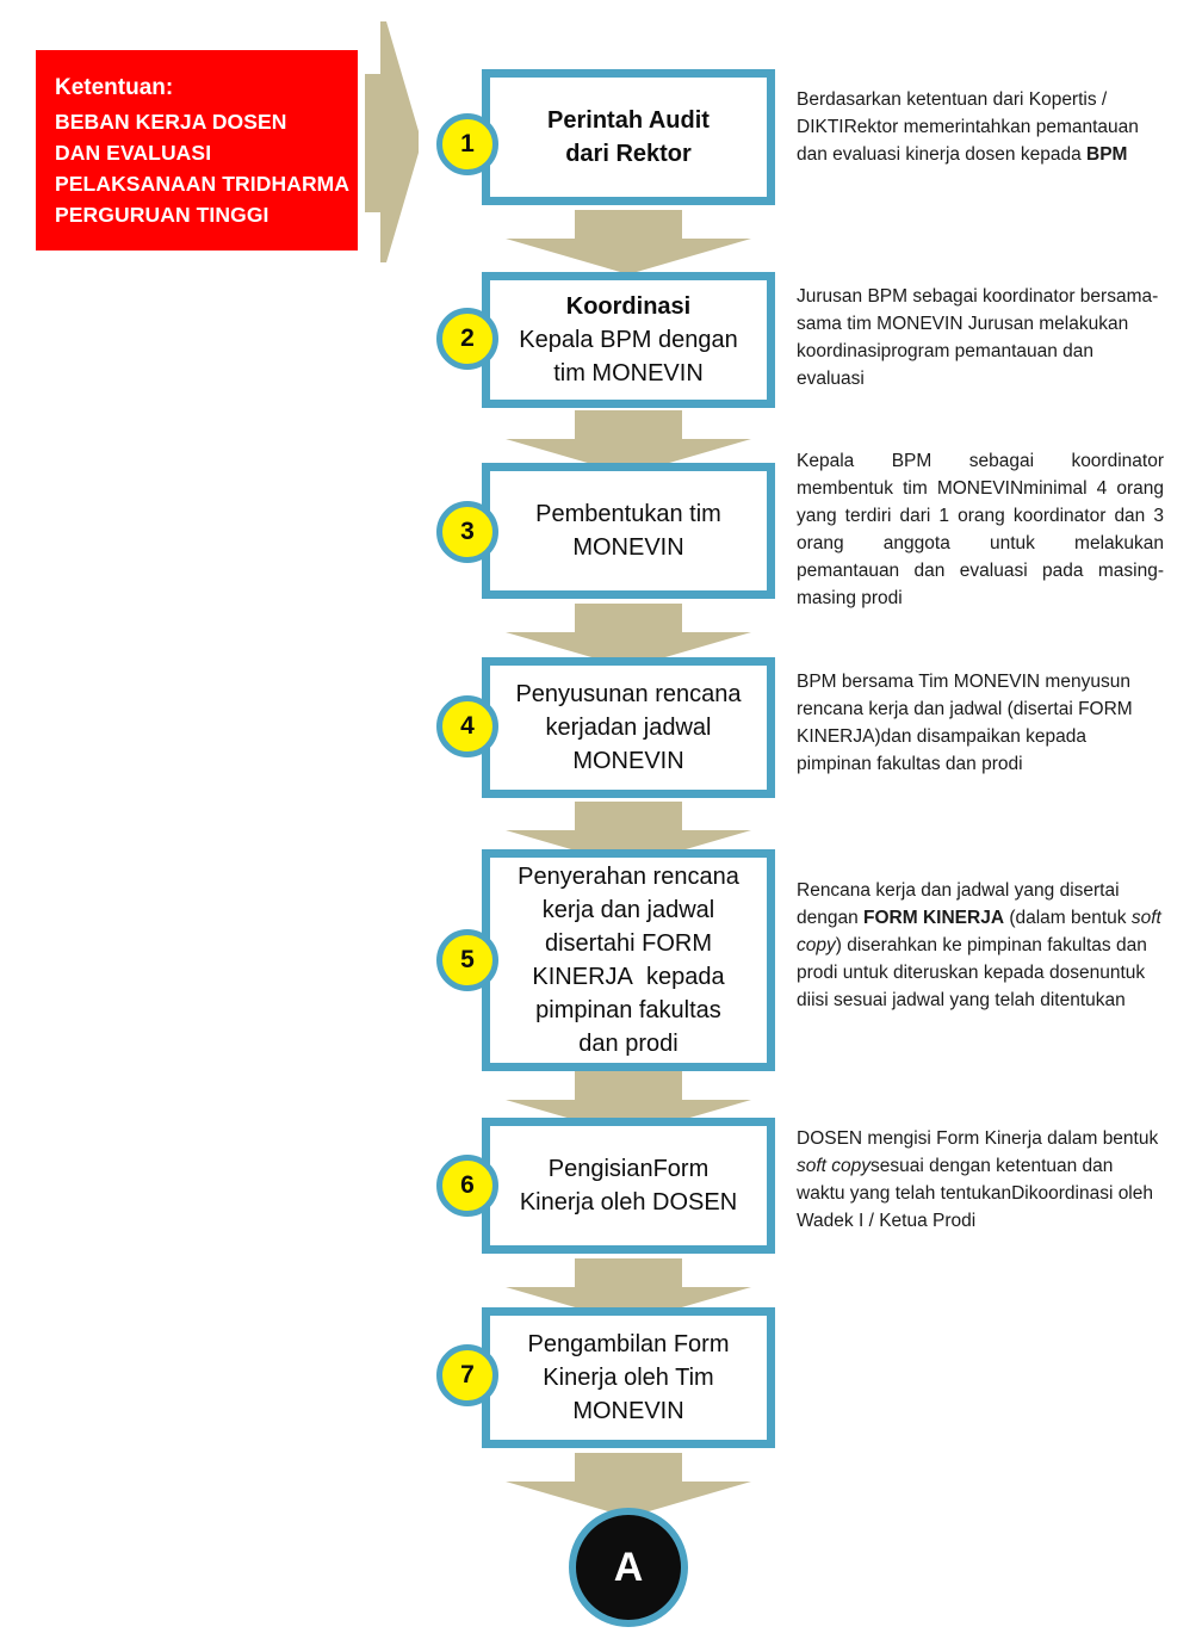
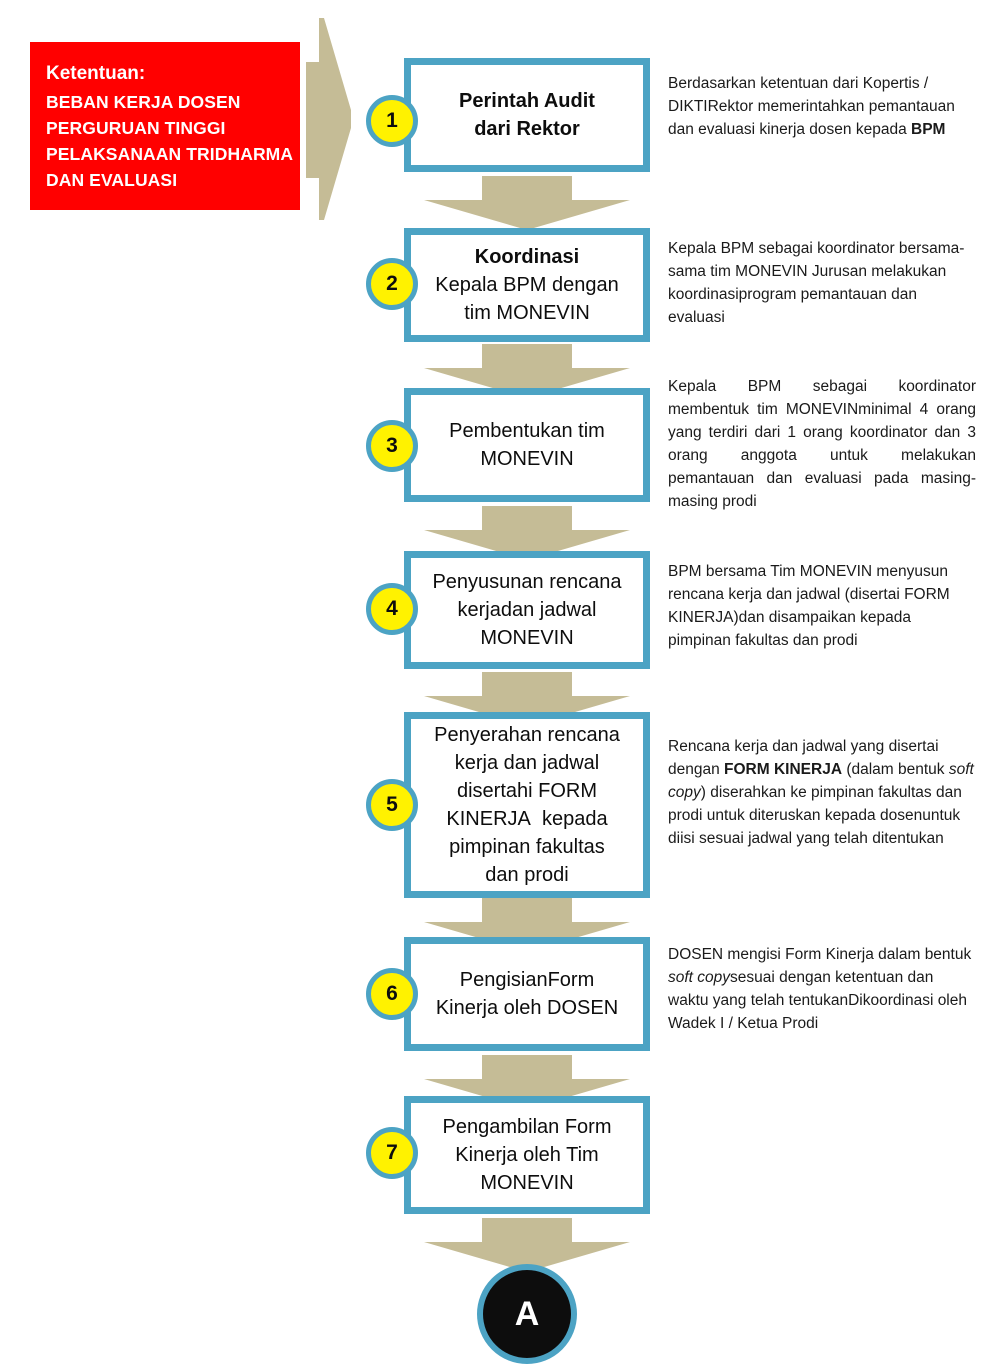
  Ketentuan:
  BEBAN KERJA DOSEN
- DAN EVALUASI
+ PERGURUAN TINGGI
  PELAKSANAAN TRIDHARM
- PERGURUAN TINGGI
+ DAN EVALUASI
  Perintah Audit
  dari Rektor
  1
  Berdasarkan ketentuan dari Kopertis / DIKTIRektor memerintahkan pemantauan dan evaluasi kinerja dosen kepada BPM
  Koordinasi
  Kepala BPM dengan
  tim MONEVIN
  2
- Jurusan BPM sebagai koordinator bersama-sama tim MONEVIN Jurusan melakukan koordinasiprogram pemantauan dan evaluasi
+ Kepala BPM sebagai koordinator bersama-sama tim MONEVIN Jurusan melakukan koordinasiprogram pemantauan dan evaluasi
  Pembentukan tim
  MONEVIN
  3
  Kepala BPM sebagai koordinator membentuk tim MONEVINminimal 4 orang yang terdiri dari 1 orang koordinator dan 3 orang anggota untuk melakukan pemantauan dan evaluasi pada masing-masing prodi
  Penyusunan rencana
  kerjadan jadwal
  MONEVIN
  4
  BPM bersama Tim MONEVIN menyusun rencana kerja dan jadwal (disertai FORM KINERJA)dan disampaikan kepada pimpinan fakultas dan prodi
  Penyerahan rencana
  kerja dan jadwal
  disertahi FORM
  KINERJA kepada
  pimpinan fakultas
  dan prodi
  5
  Rencana kerja dan jadwal yang disertai dengan FORM KINERJA (dalam bentuk soft copy) diserahkan ke pimpinan fakultas dan prodi untuk diteruskan kepada dosenuntuk diisi sesuai jadwal yang telah ditentukan
  PengisianForm
  Kinerja oleh DOSEN
  6
  DOSEN mengisi Form Kinerja dalam bentuk soft copysesuai dengan ketentuan dan waktu yang telah tentukanDikoordinasi oleh Wadek I / Ketua Prodi
  Pengambilan Form
  Kinerja oleh Tim
  MONEVIN
  7
  A
